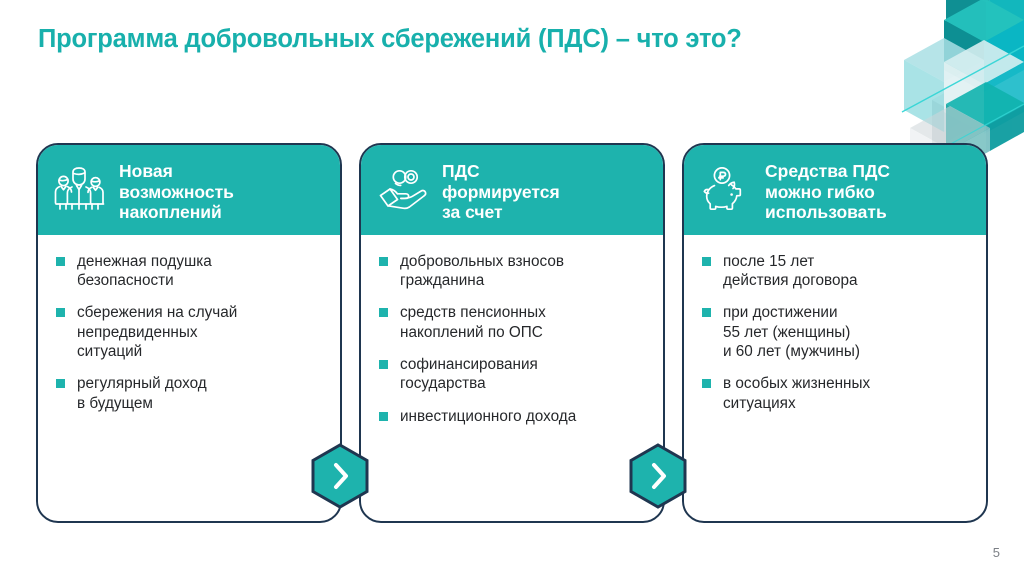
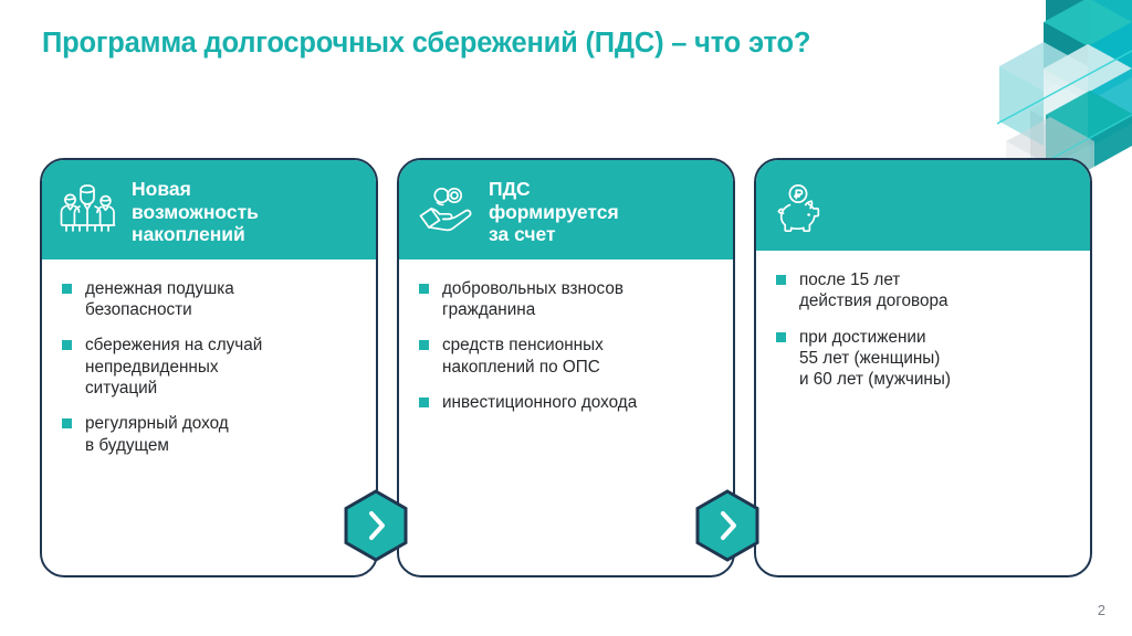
- Программа добровольных сбережений (ПДС) – что это?
+ Программа долгосрочных сбережений (ПДС) – что это?
  Новая
  возможность
  накоплений
  денежная подушка
  безопасности
  сбережения на случай
  непредвиденных
  ситуаций
  регулярный доход
  в будущем
  ПДС
  формируется
  за счет
  добровольных взносов
  гражданина
  средств пенсионных
  накоплений по ОПС
- софинансирования
- государства
  инвестиционного дохода
- Средства ПДС
- можно гибко
- использовать
  после 15 лет
  действия договора
  при достижении
  55 лет (женщины)
  и 60 лет (мужчины)
- в особых жизненных
- ситуациях
- 5
+ 2
